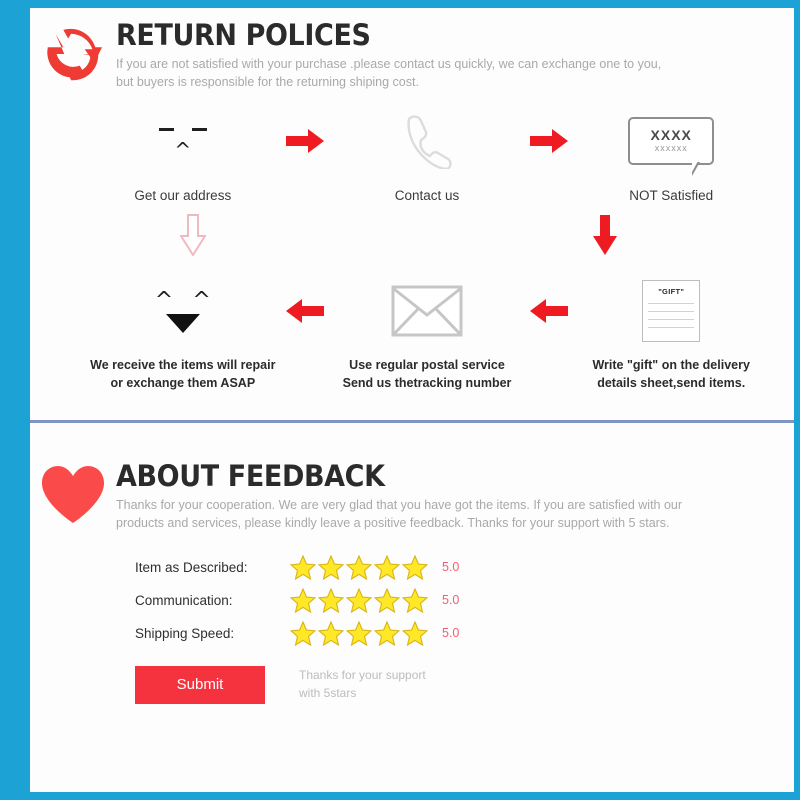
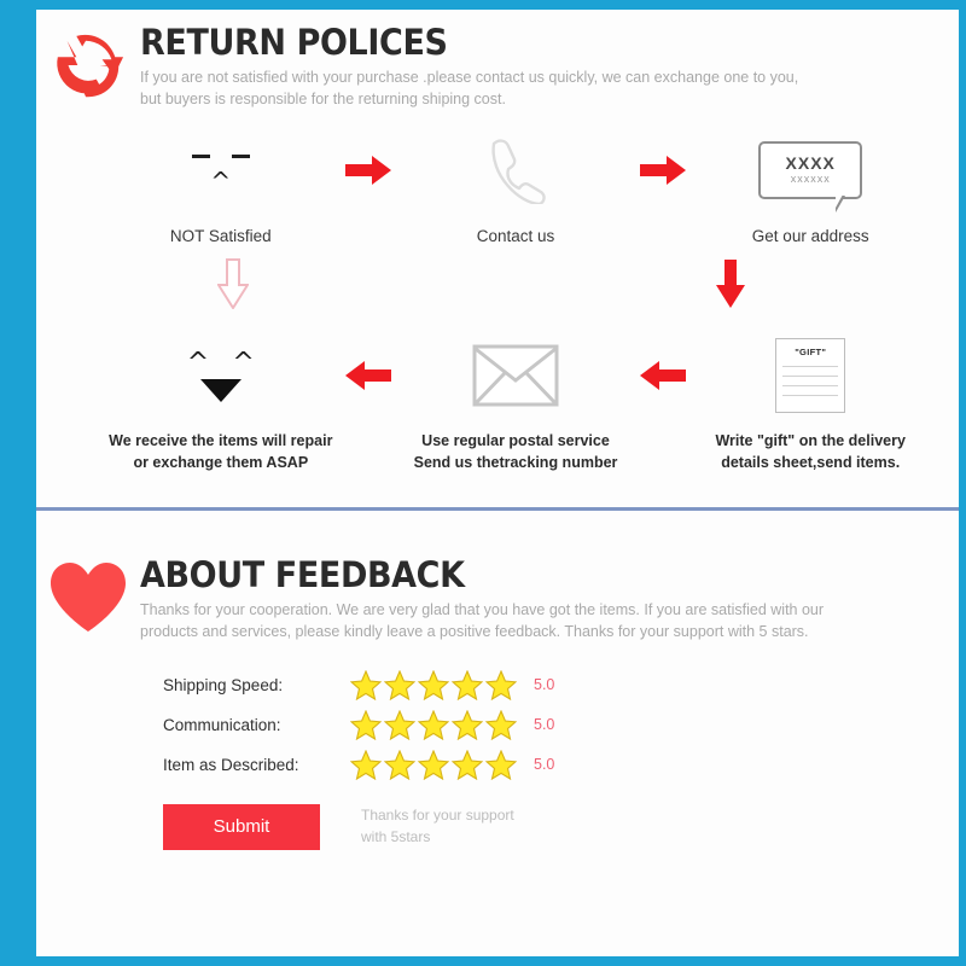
  RETURN POLICES
  If you are not satisfied with your purchase .please contact us quickly, we can exchange one to you,
  but buyers is responsible for the returning shiping cost.
  ^
- Get our address
+ NOT Satisfied
  Contact us
  XXXX
  xxxxxx
- NOT Satisfied
+ Get our address
  ^
  ^
  We receive the items will repair
  or exchange them ASAP
  Use regular postal service
  Send us thetracking number
  "GIFT"
  Write "gift" on the delivery
  details sheet,send items.
  ABOUT FEEDBACK
  Thanks for your cooperation. We are very glad that you have got the items. If you are satisfied with our
  products and services, please kindly leave a positive feedback. Thanks for your support with 5 stars.
- Item as Described:
+ Shipping Speed:
  5.0
  Communication:
  5.0
- Shipping Speed:
+ Item as Described:
  5.0
  Submit
  Thanks for your support
  with 5stars
